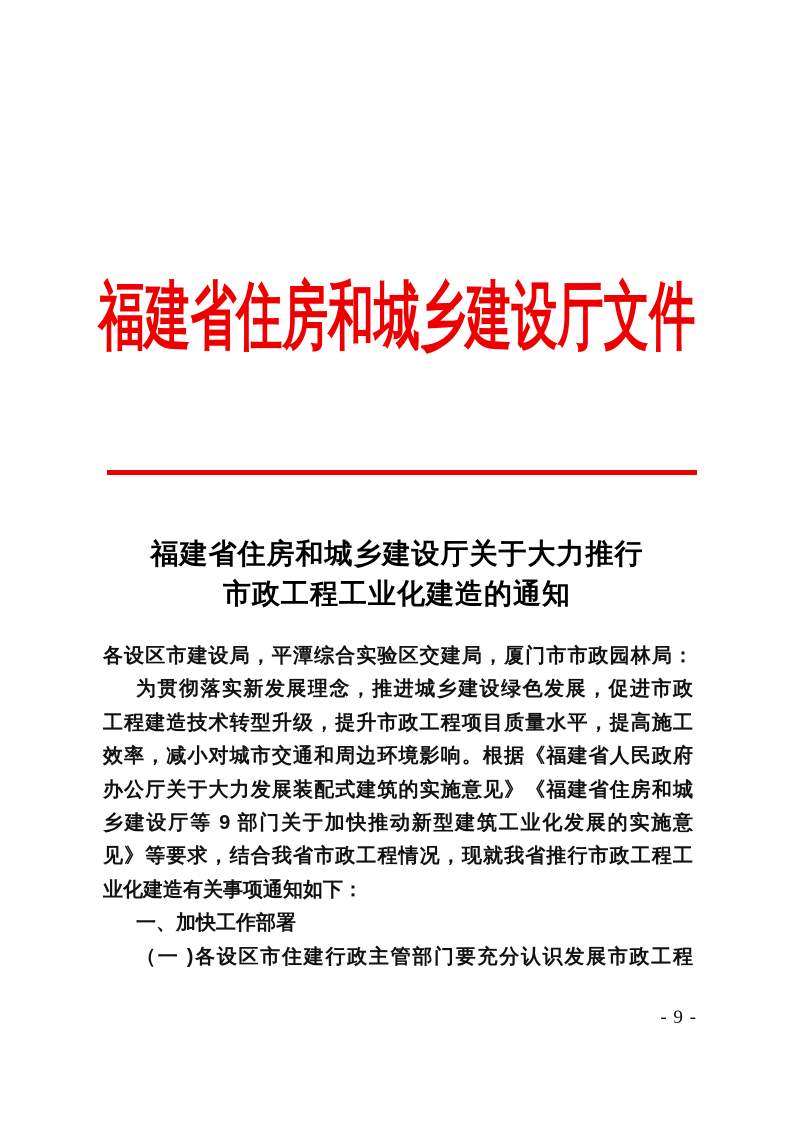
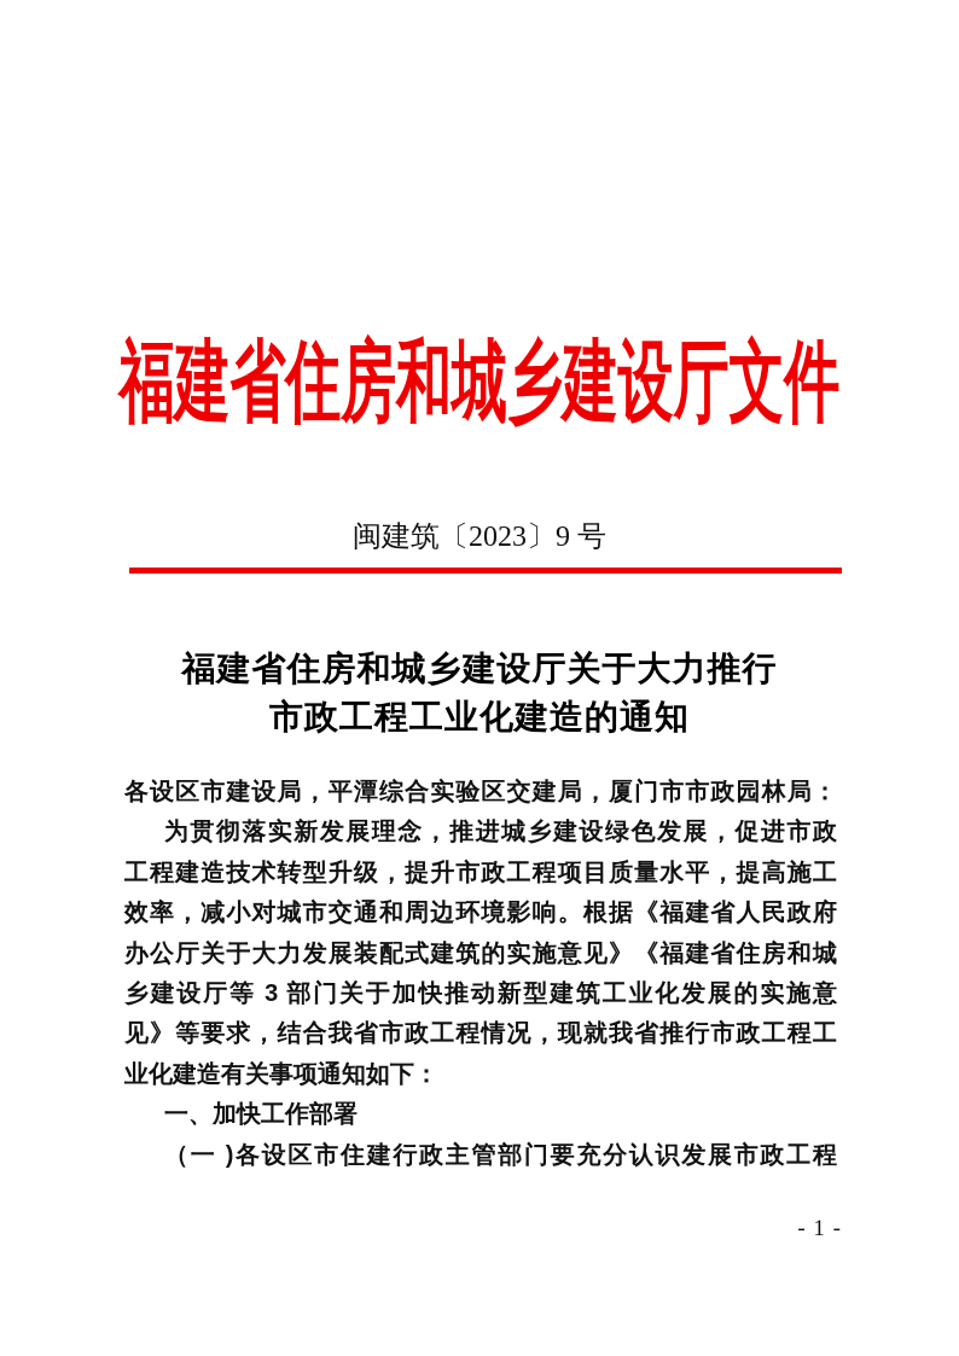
  福建省住房和城乡建设厅文件
+ 闽建筑〔2023〕9 号
  福建省住房和城乡建设厅关于大力推行
  市政工程工业化建造的通知
  各设区市建设局，平潭综合实验区交建局，厦门市市政园林局：
  为贯彻落实新发展理念，推进城乡建设绿色发展，促进市政
  工程建造技术转型升级，提升市政工程项目质量水平，提高施工
  效率，减小对城市交通和周边环境影响。根据《福建省人民政府
  办公厅关于大力发展装配式建筑的实施意见》《福建省住房和城
- 乡建设厅等 9 部门关于加快推动新型建筑工业化发展的实施意
+ 乡建设厅等 3 部门关于加快推动新型建筑工业化发展的实施意
  见》等要求，结合我省市政工程情况，现就我省推行市政工程工
  业化建造有关事项通知如下：
  一、加快工作部署
  （一 )各设区市住建行政主管部门要充分认识发展市政工程
- - 9 -
+ - 1 -
